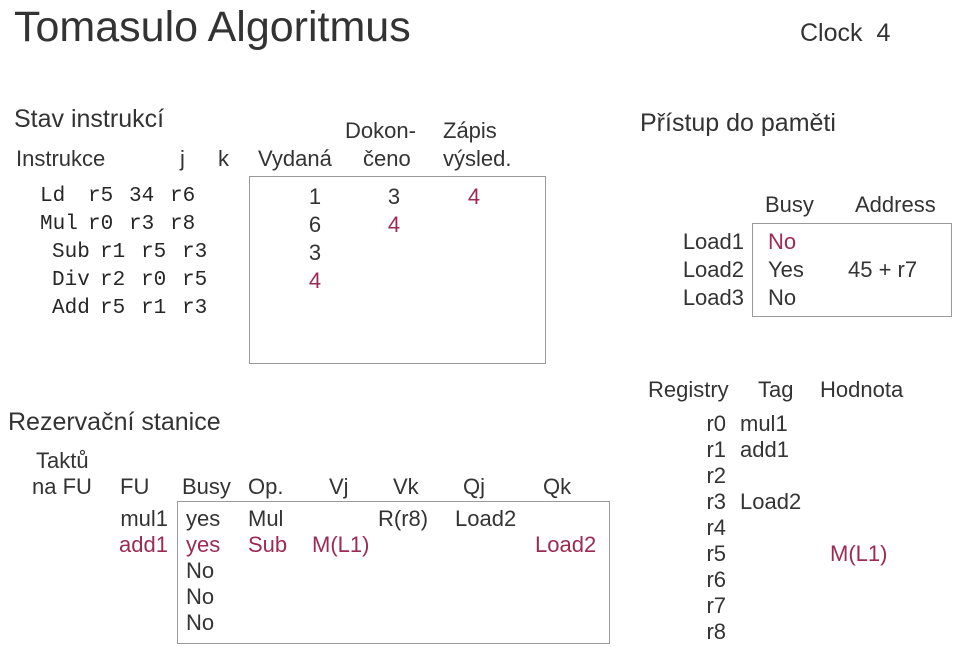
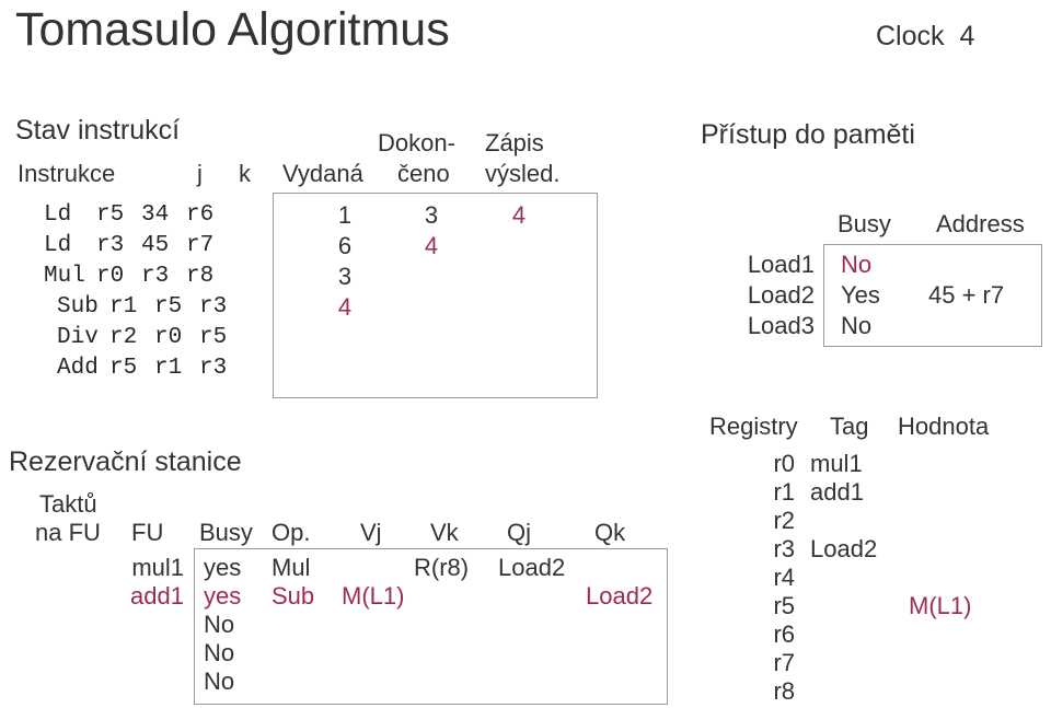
  Tomasulo Algoritmus
  Clock 4
  Stav instrukcí
  Dokon-
  Zápis
  Instrukce
  j
  k
  Vydaná
  čeno
  výsled.
  Ld r5 34 r6
+ Ld r3 45 r7
  Mul r0 r3 r8
  Sub r1 r5 r3
  Div r2 r0 r5
  Add r5 r1 r3
  1
  3
  4
  6
  4
  3
  4
  Přístup do paměti
  Busy
  Address
  Load1
  No
  Load2
  Yes
  45 + r7
  Load3
  No
  Rezervační stanice
  Taktů
  na FU
  FU
  Busy
  Op.
  Vj
  Vk
  Qj
  Qk
  mul1
  yes
  Mul
  R(r8)
  Load2
  add1
  yes
  Sub
  M(L1)
  Load2
  No
  No
  No
  Registry
  Tag
  Hodnota
  r0
  mul1
  r1
  add1
  r2
  r3
  Load2
  r4
  r5
  M(L1)
  r6
  r7
  r8
